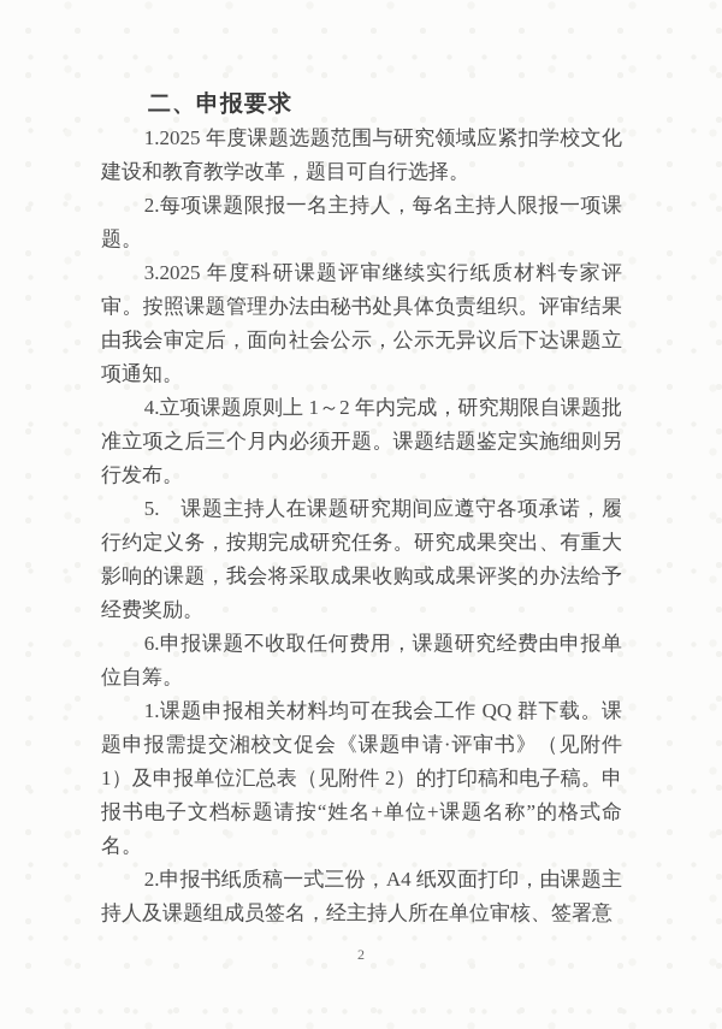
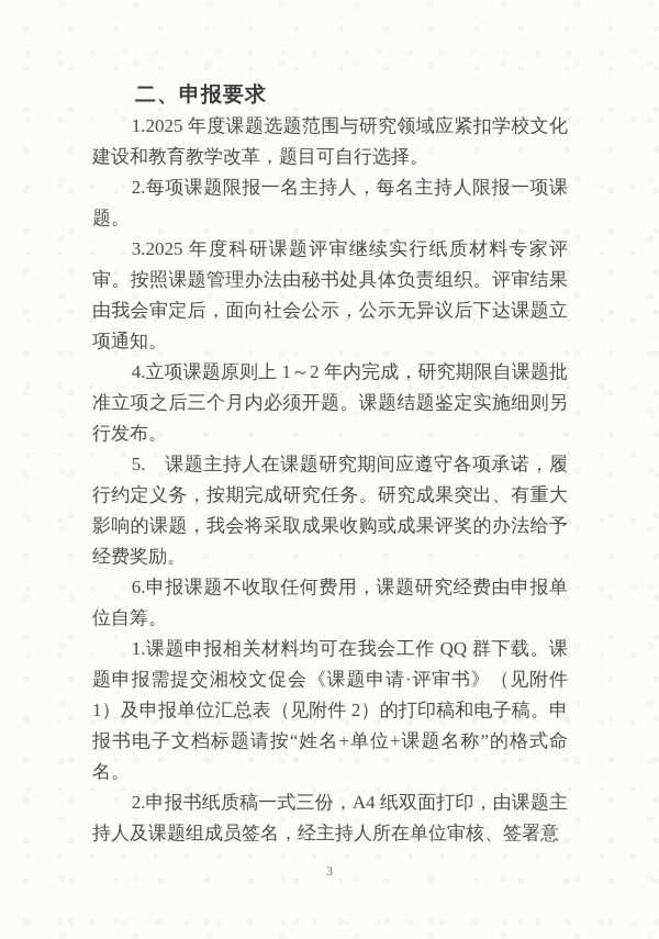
  二、申报要求
  1.2025 年度课题选题范围与研究领域应紧扣学校文化建设和教育教学改革，题目可自行选择。
  2.每项课题限报一名主持人，每名主持人限报一项课题。
  3.2025 年度科研课题评审继续实行纸质材料专家评审。按照课题管理办法由秘书处具体负责组织。评审结果由我会审定后，面向社会公示，公示无异议后下达课题立项通知。
  4.立项课题原则上 1～2 年内完成，研究期限自课题批准立项之后三个月内必须开题。课题结题鉴定实施细则另行发布。
  5. 课题主持人在课题研究期间应遵守各项承诺，履行约定义务，按期完成研究任务。研究成果突出、有重大影响的课题，我会将采取成果收购或成果评奖的办法给予经费奖励。
  6.申报课题不收取任何费用，课题研究经费由申报单位自筹。
  1.课题申报相关材料均可在我会工作 QQ 群下载。课题申报需提交湘校文促会《课题申请·评审书》（见附件 1）及申报单位汇总表（见附件 2）的打印稿和电子稿。申报书电子文档标题请按“姓名+单位+课题名称”的格式命名。
  2.申报书纸质稿一式三份，A4 纸双面打印，由课题主持人及课题组成员签名，经主持人所在单位审核、签署意
- 2
+ 3
